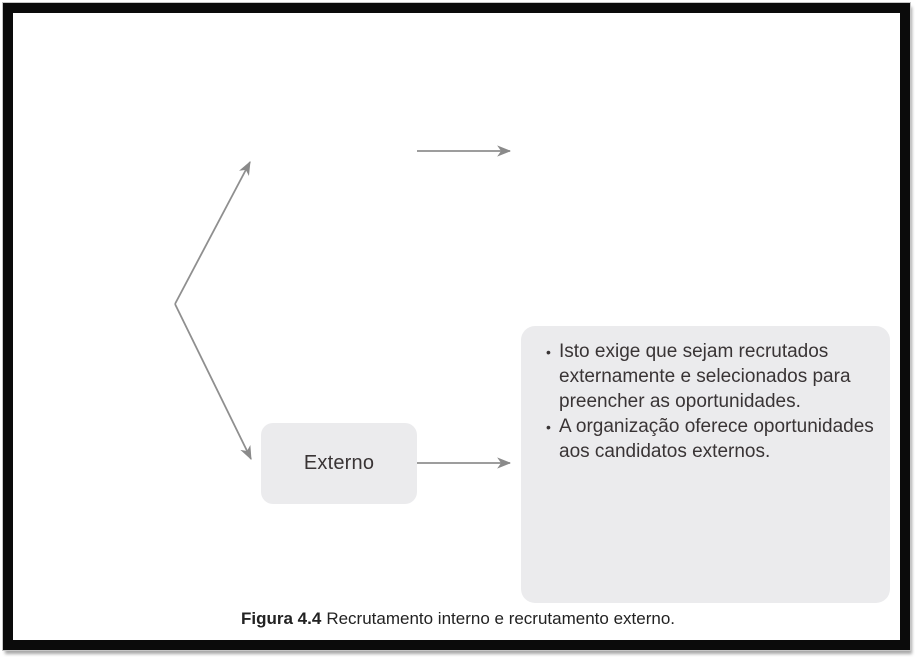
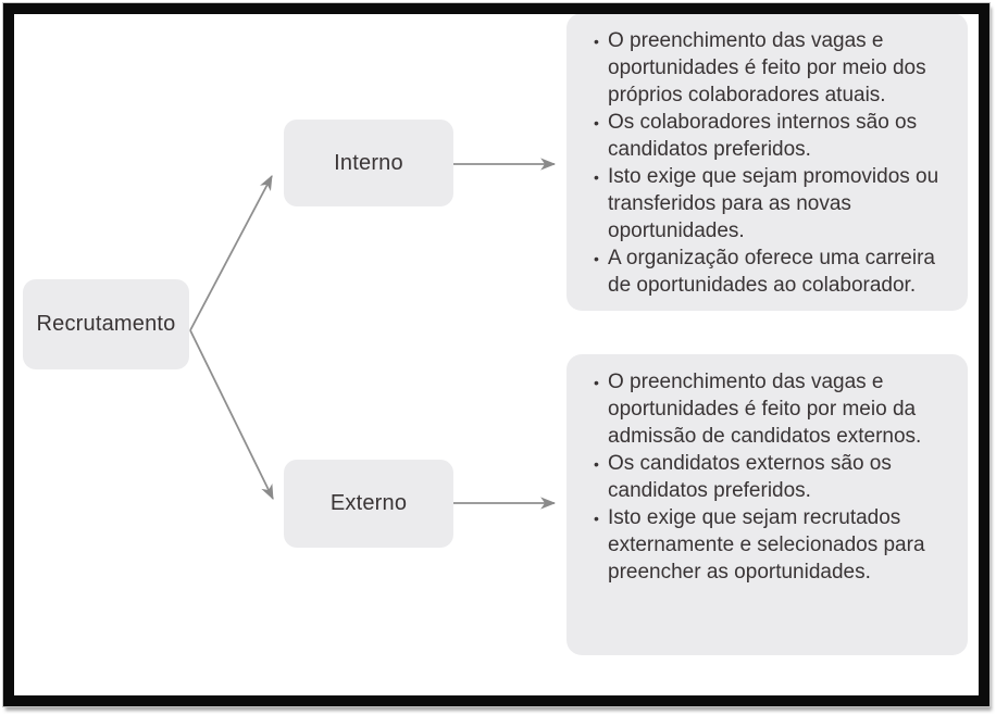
+ Recrutamento
+ Interno
  Externo
+ O preenchimento das vagas e oportunidades é feito por meio dos próprios colaboradores atuais.
+ Os colaboradores internos são os candidatos preferidos.
+ Isto exige que sejam promovidos ou transferidos para as novas oportunidades.
+ A organização oferece uma carreira de oportunidades ao colaborador.
+ O preenchimento das vagas e oportunidades é feito por meio da admissão de candidatos externos.
+ Os candidatos externos são os candidatos preferidos.
  Isto exige que sejam recrutados externamente e selecionados para preencher as oportunidades.
- A organização oferece oportunidades aos candidatos externos.
- Figura 4.4 Recrutamento interno e recrutamento externo.
